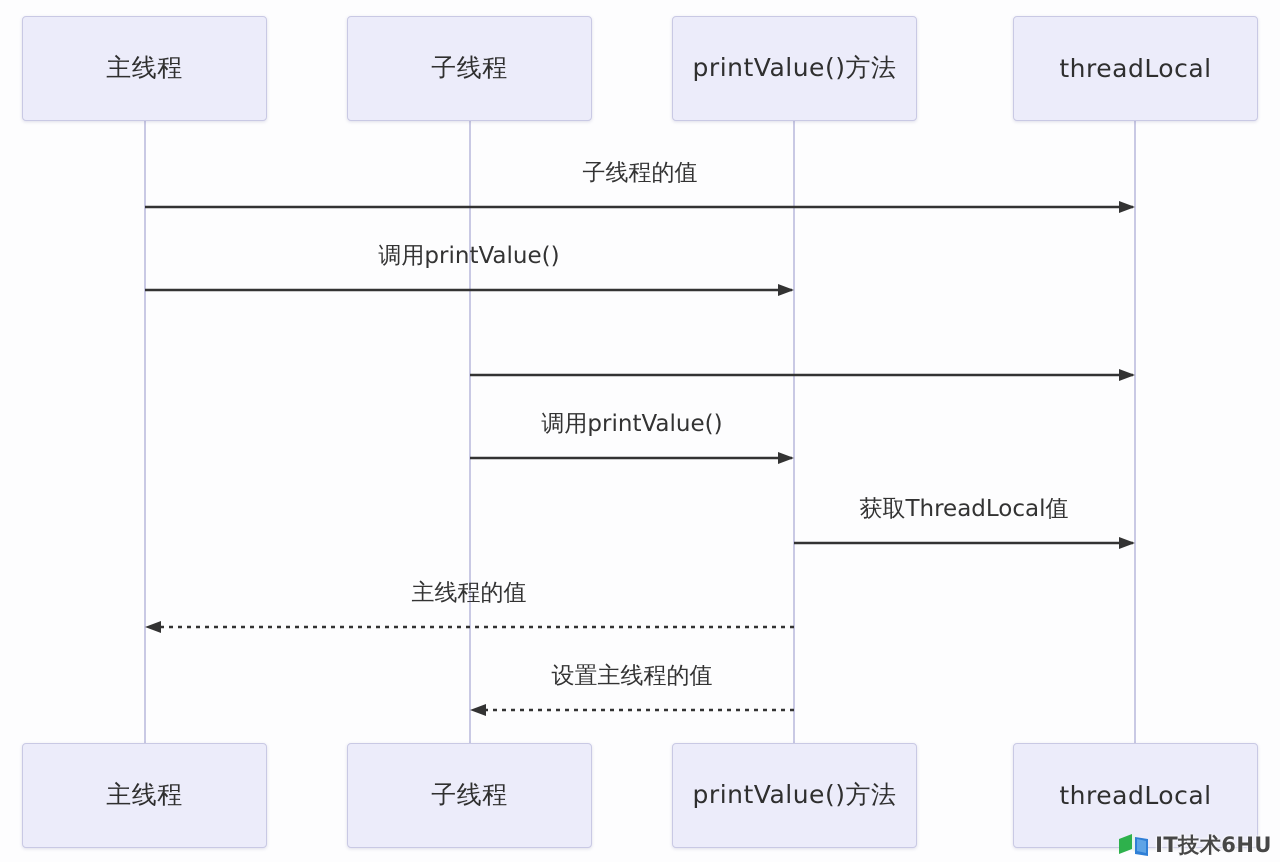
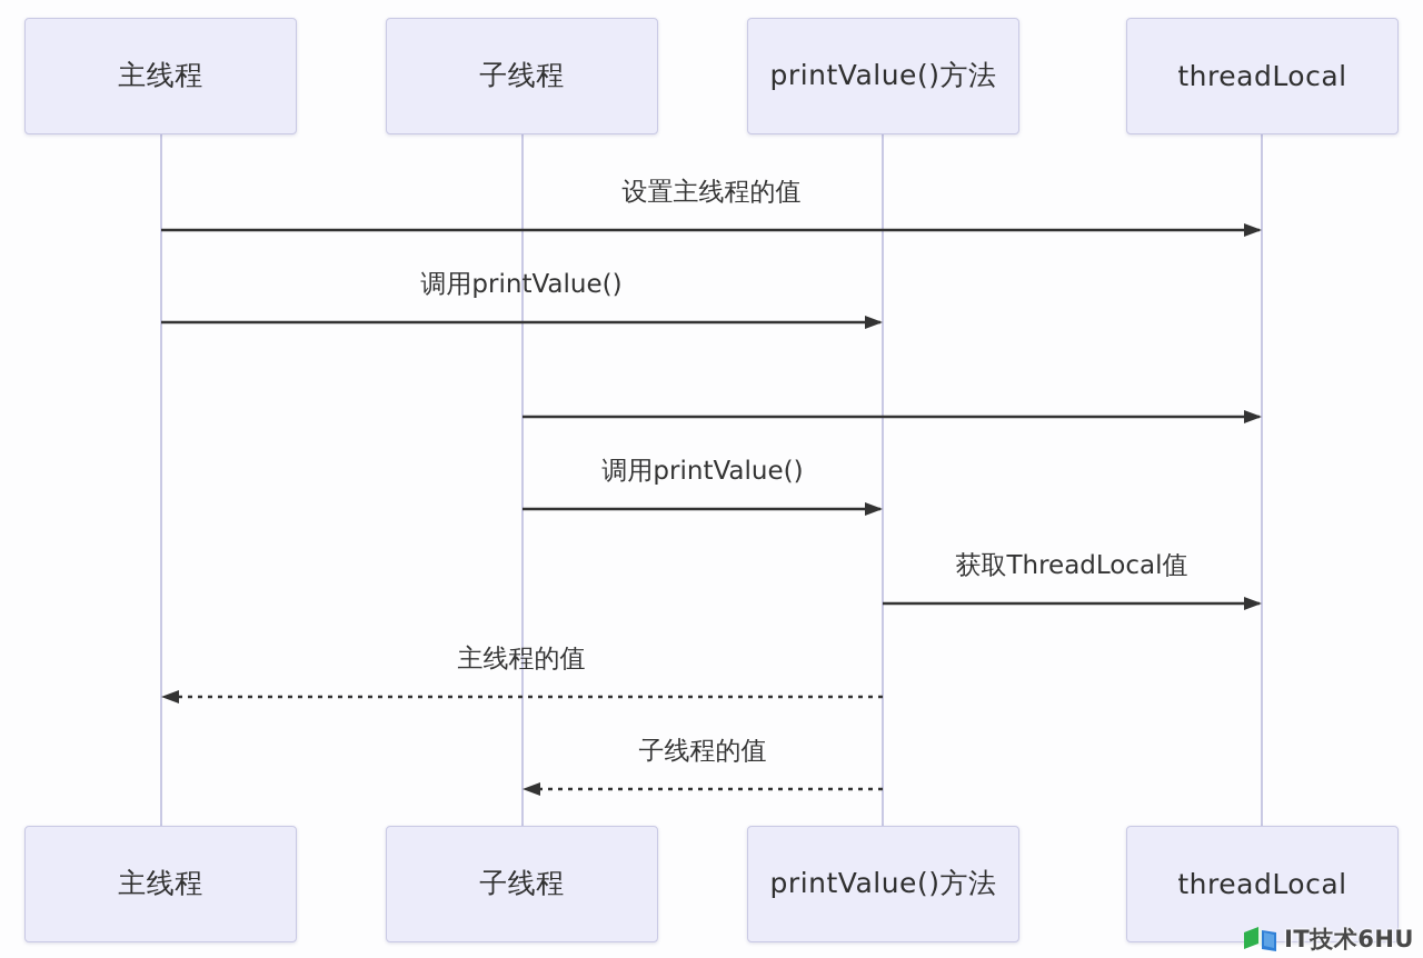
  主线程
  子线程
  printValue()方法
  threadLocal
  主线程
  子线程
  printValue()方法
  threadLocal
- 子线程的值
+ 设置主线程的值
  调用printValue()
  调用printValue()
  获取ThreadLocal值
  主线程的值
- 设置主线程的值
+ 子线程的值
  IT技术6HU
